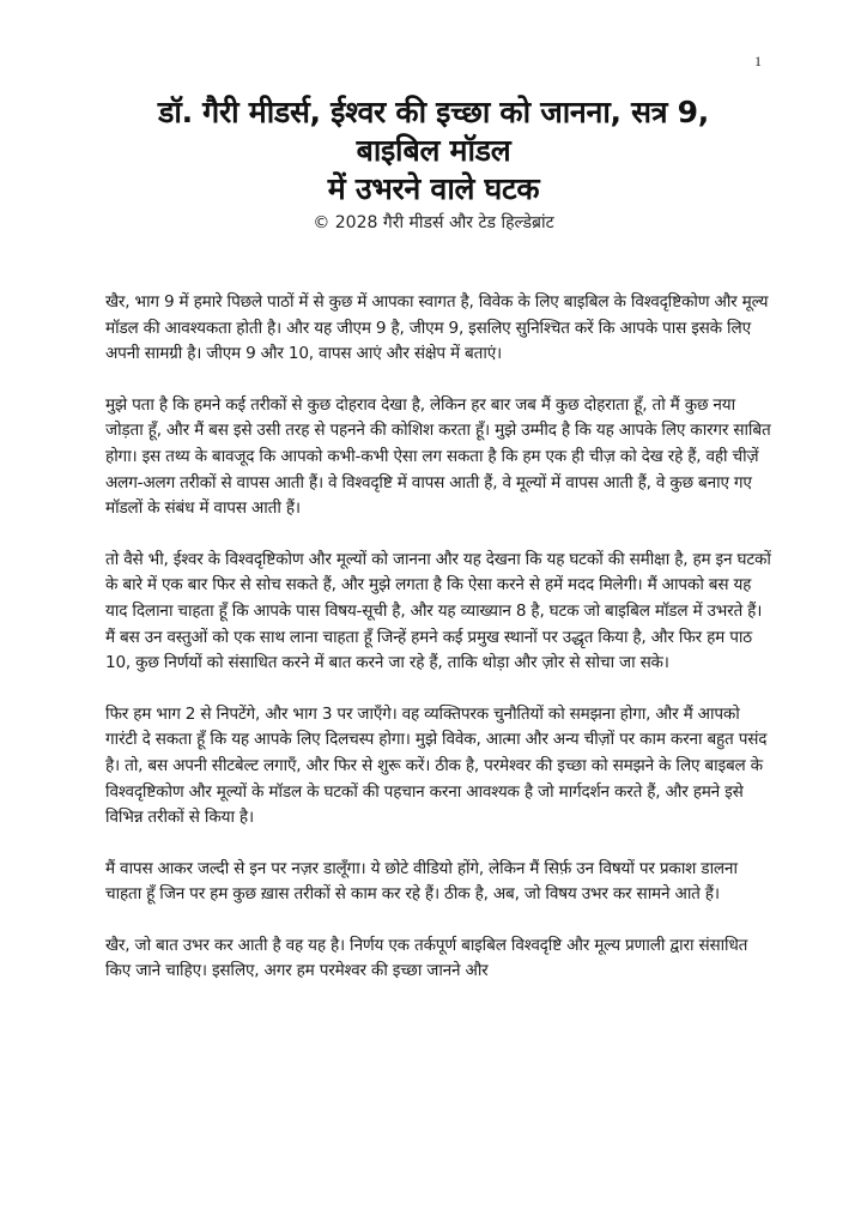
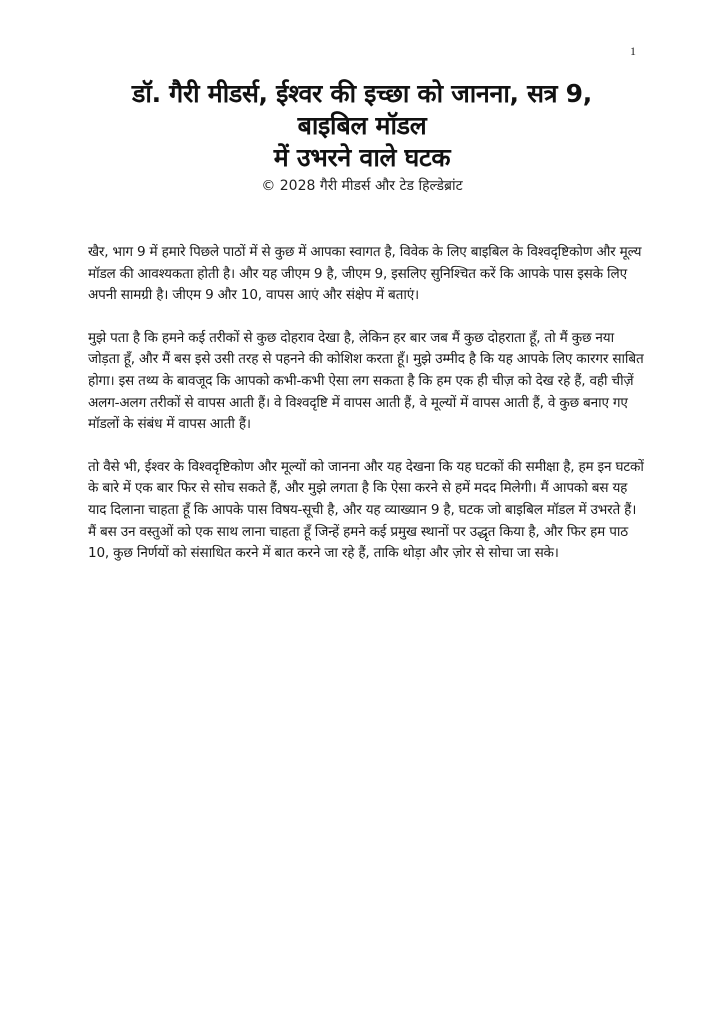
  1
  डॉ. गैरी मीडर्स, ईश्वर की इच्छा को जानना, सत्र 9,
  बाइबिल मॉडल
  में उभरने वाले घटक
  © 2028 गैरी मीडर्स और टेड हिल्डेब्रांट
  खैर, भाग 9 में हमारे पिछले पाठों में से कुछ में आपका स्वागत है, विवेक के लिए बाइबिल के विश्वदृष्टिकोण और मूल्य मॉडल की आवश्यकता होती है। और यह जीएम 9 है, जीएम 9, इसलिए सुनिश्चित करें कि आपके पास इसके लिए अपनी सामग्री है। जीएम 9 और 10, वापस आएं और संक्षेप में बताएं।
  मुझे पता है कि हमने कई तरीकों से कुछ दोहराव देखा है, लेकिन हर बार जब मैं कुछ दोहराता हूँ, तो मैं कुछ नया जोड़ता हूँ, और मैं बस इसे उसी तरह से पहनने की कोशिश करता हूँ। मुझे उम्मीद है कि यह आपके लिए कारगर साबित होगा। इस तथ्य के बावजूद कि आपको कभी-कभी ऐसा लग सकता है कि हम एक ही चीज़ को देख रहे हैं, वही चीज़ें अलग-अलग तरीकों से वापस आती हैं। वे विश्वदृष्टि में वापस आती हैं, वे मूल्यों में वापस आती हैं, वे कुछ बनाए गए मॉडलों के संबंध में वापस आती हैं।
- तो वैसे भी, ईश्वर के विश्वदृष्टिकोण और मूल्यों को जानना और यह देखना कि यह घटकों की समीक्षा है, हम इन घटकों के बारे में एक बार फिर से सोच सकते हैं, और मुझे लगता है कि ऐसा करने से हमें मदद मिलेगी। मैं आपको बस यह याद दिलाना चाहता हूँ कि आपके पास विषय-सूची है, और यह व्याख्यान 8 है, घटक जो बाइबिल मॉडल में उभरते हैं। मैं बस उन वस्तुओं को एक साथ लाना चाहता हूँ जिन्हें हमने कई प्रमुख स्थानों पर उद्धृत किया है, और फिर हम पाठ 10, कुछ निर्णयों को संसाधित करने में बात करने जा रहे हैं, ताकि थोड़ा और ज़ोर से सोचा जा सके।
+ तो वैसे भी, ईश्वर के विश्वदृष्टिकोण और मूल्यों को जानना और यह देखना कि यह घटकों की समीक्षा है, हम इन घटकों के बारे में एक बार फिर से सोच सकते हैं, और मुझे लगता है कि ऐसा करने से हमें मदद मिलेगी। मैं आपको बस यह याद दिलाना चाहता हूँ कि आपके पास विषय-सूची है, और यह व्याख्यान 9 है, घटक जो बाइबिल मॉडल में उभरते हैं। मैं बस उन वस्तुओं को एक साथ लाना चाहता हूँ जिन्हें हमने कई प्रमुख स्थानों पर उद्धृत किया है, और फिर हम पाठ 10, कुछ निर्णयों को संसाधित करने में बात करने जा रहे हैं, ताकि थोड़ा और ज़ोर से सोचा जा सके।
- फिर हम भाग 2 से निपटेंगे, और भाग 3 पर जाएँगे। वह व्यक्तिपरक चुनौतियों को समझना होगा, और मैं आपको गारंटी दे सकता हूँ कि यह आपके लिए दिलचस्प होगा। मुझे विवेक, आत्मा और अन्य चीज़ों पर काम करना बहुत पसंद है। तो, बस अपनी सीटबेल्ट लगाएँ, और फिर से शुरू करें। ठीक है, परमेश्वर की इच्छा को समझने के लिए बाइबल के विश्वदृष्टिकोण और मूल्यों के मॉडल के घटकों की पहचान करना आवश्यक है जो मार्गदर्शन करते हैं, और हमने इसे विभिन्न तरीकों से किया है।
- मैं वापस आकर जल्दी से इन पर नज़र डालूँगा। ये छोटे वीडियो होंगे, लेकिन मैं सिर्फ़ उन विषयों पर प्रकाश डालना चाहता हूँ जिन पर हम कुछ ख़ास तरीकों से काम कर रहे हैं। ठीक है, अब, जो विषय उभर कर सामने आते हैं।
- खैर, जो बात उभर कर आती है वह यह है। निर्णय एक तर्कपूर्ण बाइबिल विश्वदृष्टि और मूल्य प्रणाली द्वारा संसाधित किए जाने चाहिए। इसलिए, अगर हम परमेश्वर की इच्छा जानने और
